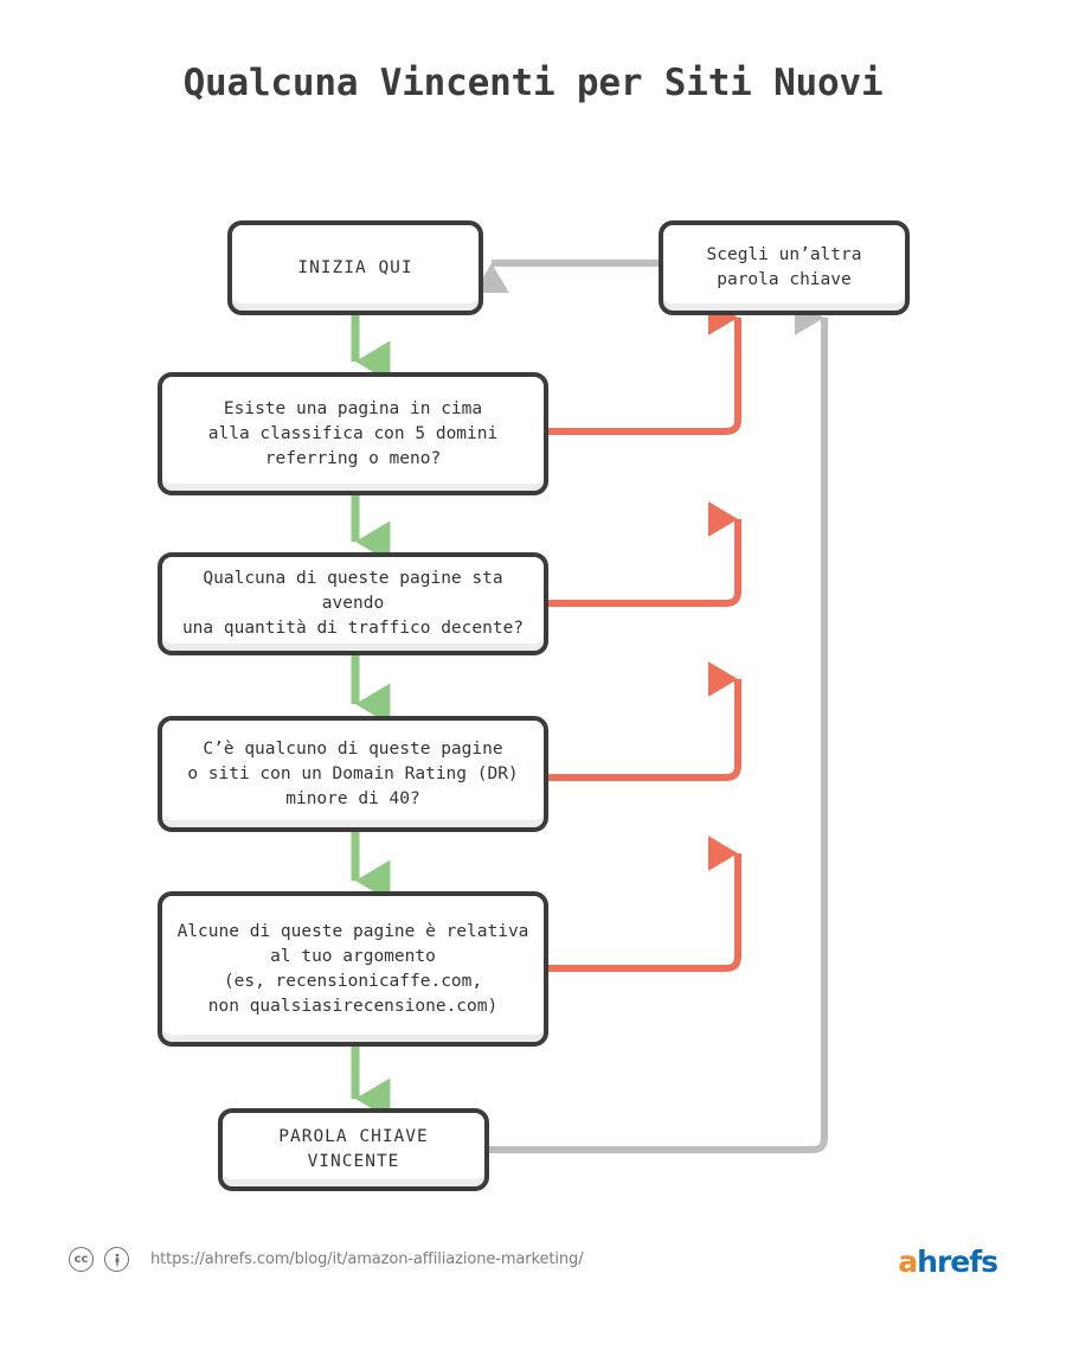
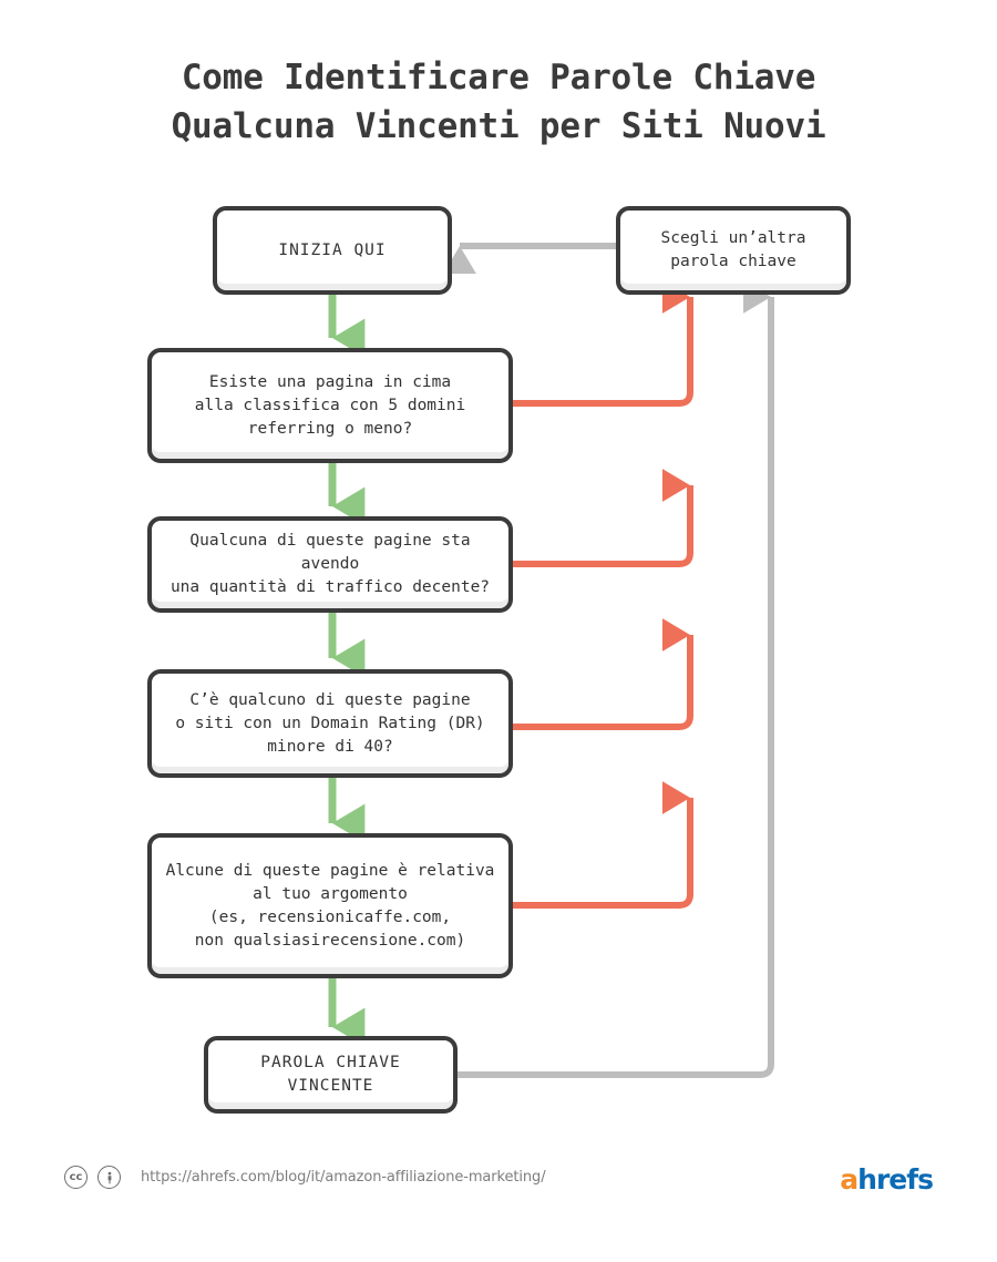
+ Come Identificare Parole Chiave
  Qualcuna Vincenti per Siti Nuovi
  INIZIA QUI
  Scegli un’altra
  parola chiave
  Esiste una pagina in cima
  alla classifica con 5 domini
  referring o meno?
  Qualcuna di queste pagine sta avendo
  una quantità di traffico decente?
  C’è qualcuno di queste pagine
  o siti con un Domain Rating (DR)
  minore di 40?
  Alcune di queste pagine è relativa
  al tuo argomento
  (es, recensionicaffe.com,
  non qualsiasirecensione.com)
  PAROLA CHIAVE
  VINCENTE
  cc
  https://ahrefs.com/blog/it/amazon-affiliazione-marketing/
  ahrefs
